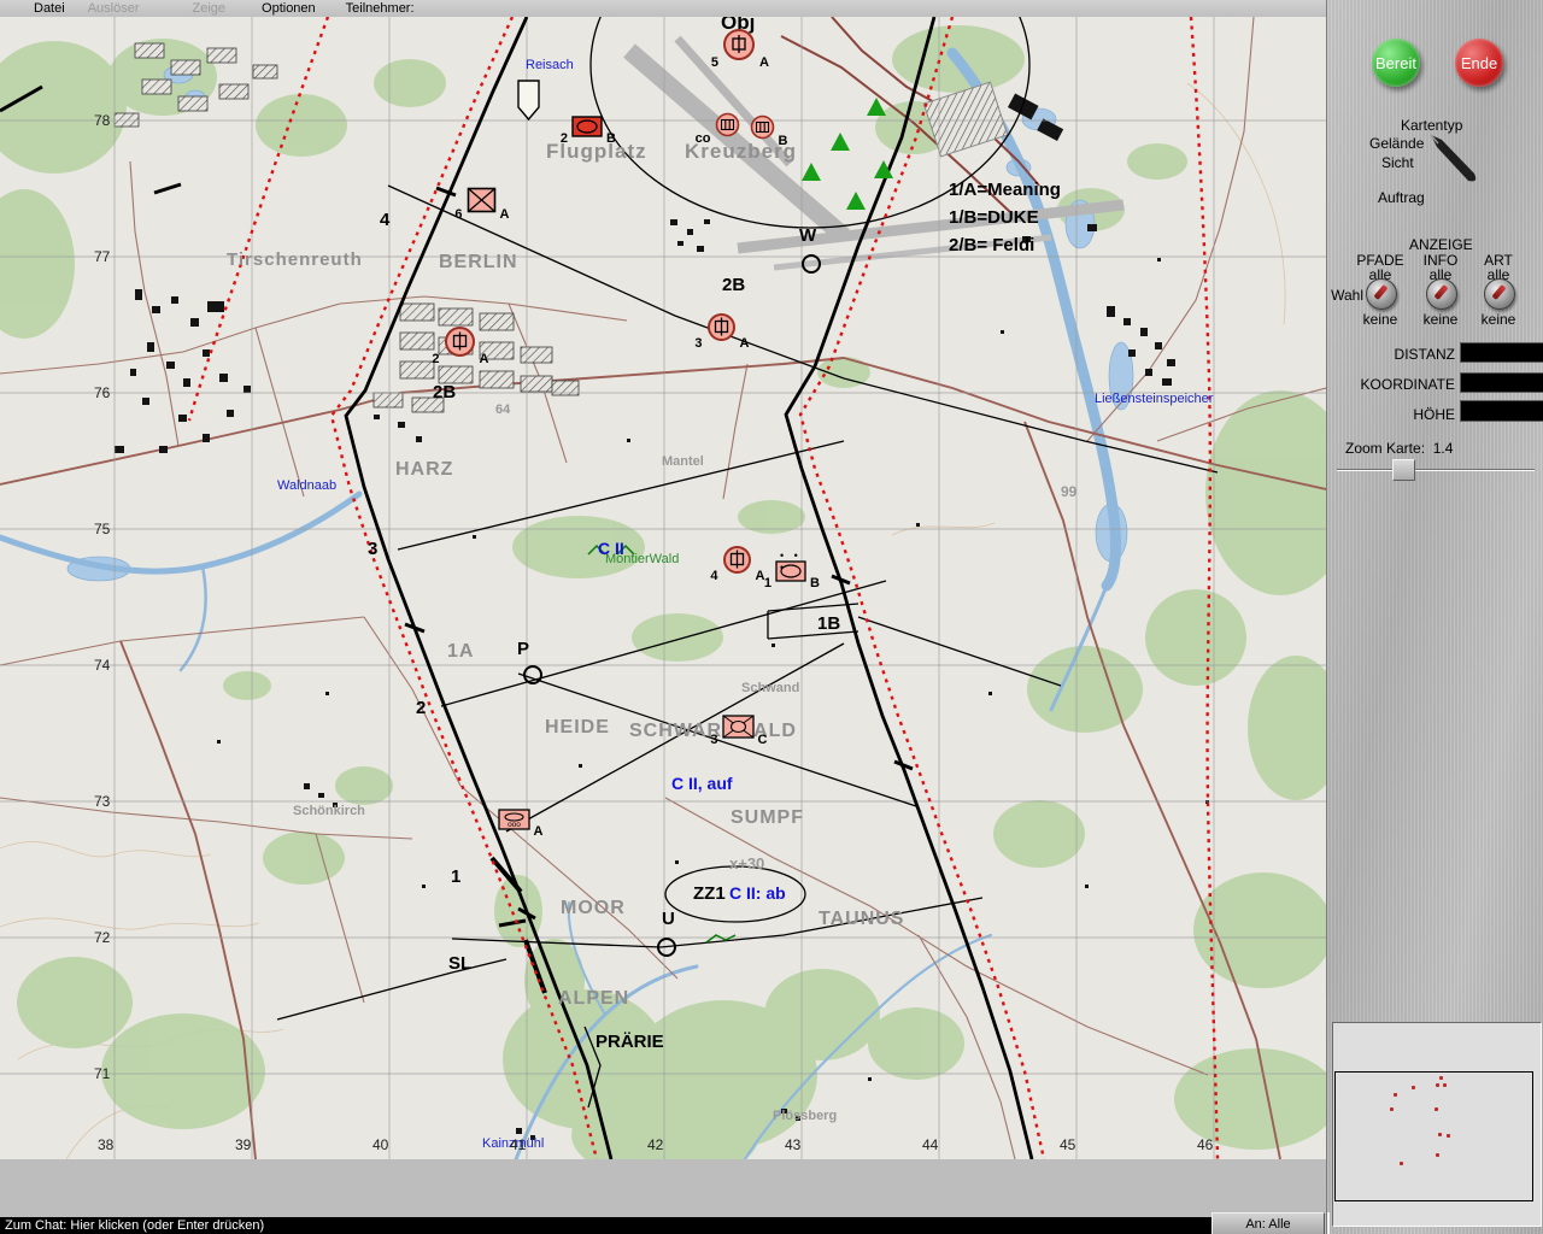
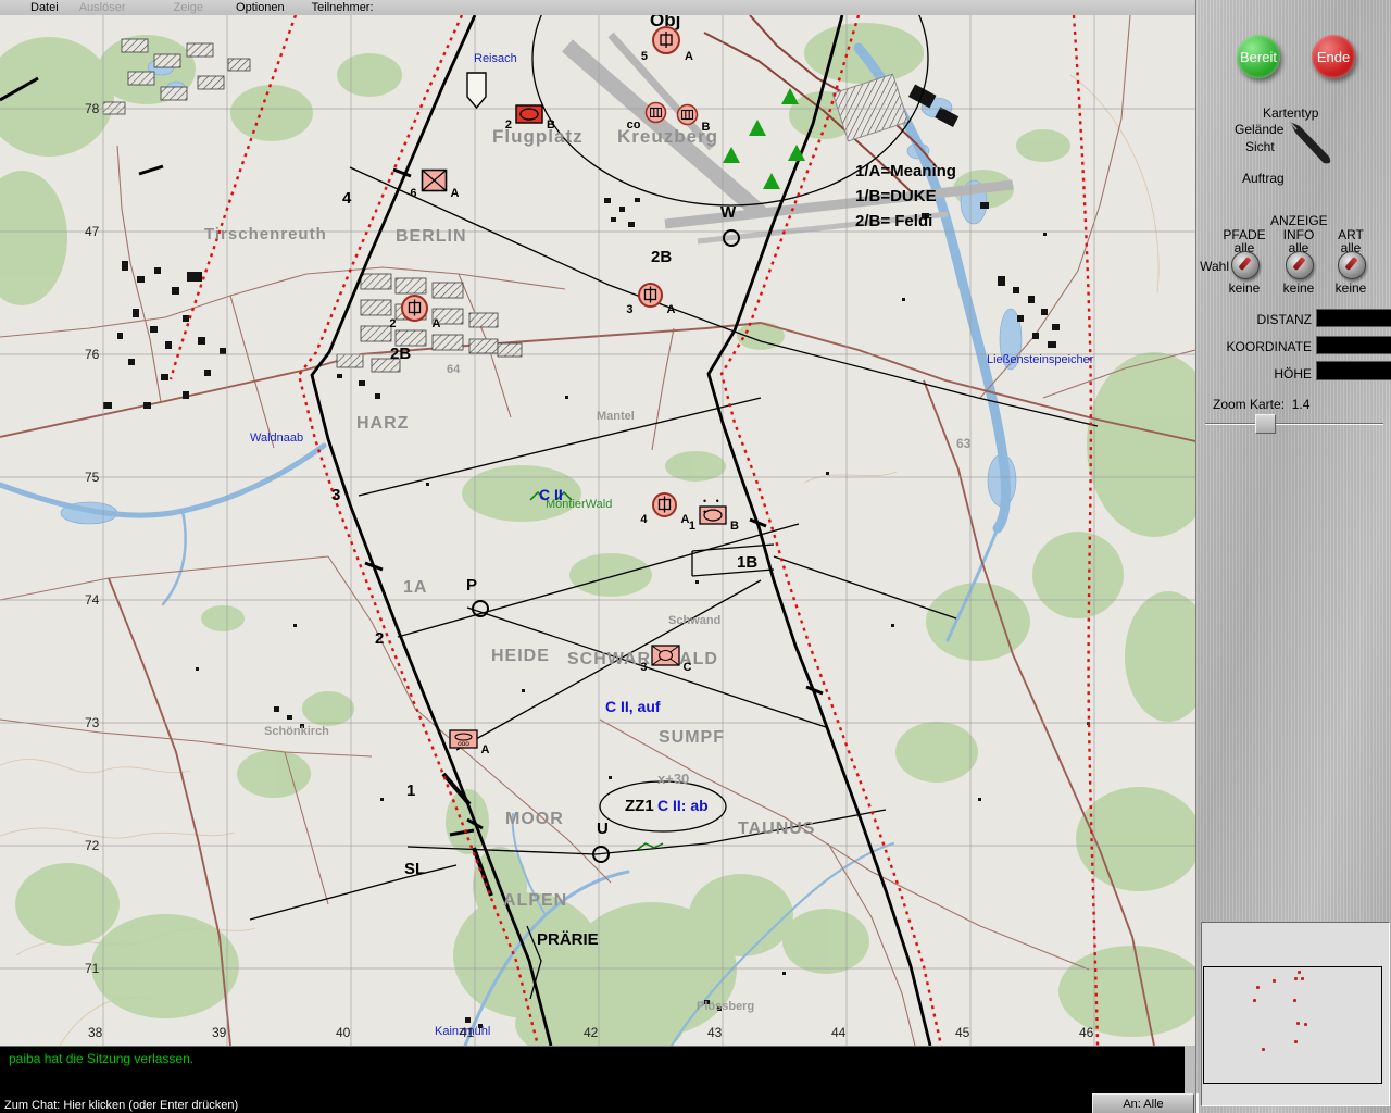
  Datei
  Auslöser
  Zeige
  Optionen
  Teilnehmer:
  Tirschenreuth
  Flugplatz
  Kreuzberg
  BERLIN
  HARZ
  1A
  HEIDE
  SCHWARALD
  SUMPF
  MOOR
  TAUNUS
  ALPEN
  Schwand
  Plössberg
  Mantel
  Schönkirch
  x+30
  64
- 99
+ 63
  Reisach
  Waldnaab
  Ließensteinspeicher
  Kainzmühl
  MontierWald
  Obj
  2B
  2B
  1B
  PRÄRIE
  SL
  W
  P
  U
  4
  3
  2
  1
  ZZ1
  C II, auf
  C II: ab
  C II
  1/A=Meaning
  1/B=DUKE
  2/B= Feldi
  38
  39
  40
  41
  42
  43
  44
  45
  46
  78
- 77
+ 47
  76
  75
  74
  73
  72
  71
  2
  B
  5
  A
  co
  B
  6
  A
  2
  A
  3
  A
  4
  A
  1
  B
  • • •
  3
  C
  A
  Bereit
  Ende
  Kartentyp
  Gelände
  Sicht
  Auftrag
  ANZEIGE
  PFADE
  INFO
  ART
  alle
  alle
  alle
  Wahl
  keine
  keine
  keine
  DISTANZ
  KOORDINATE
  HÖHE
  Zoom Karte: 1.4
+ paiba hat die Sitzung verlassen.
  Zum Chat: Hier klicken (oder Enter drücken)
  An: Alle
